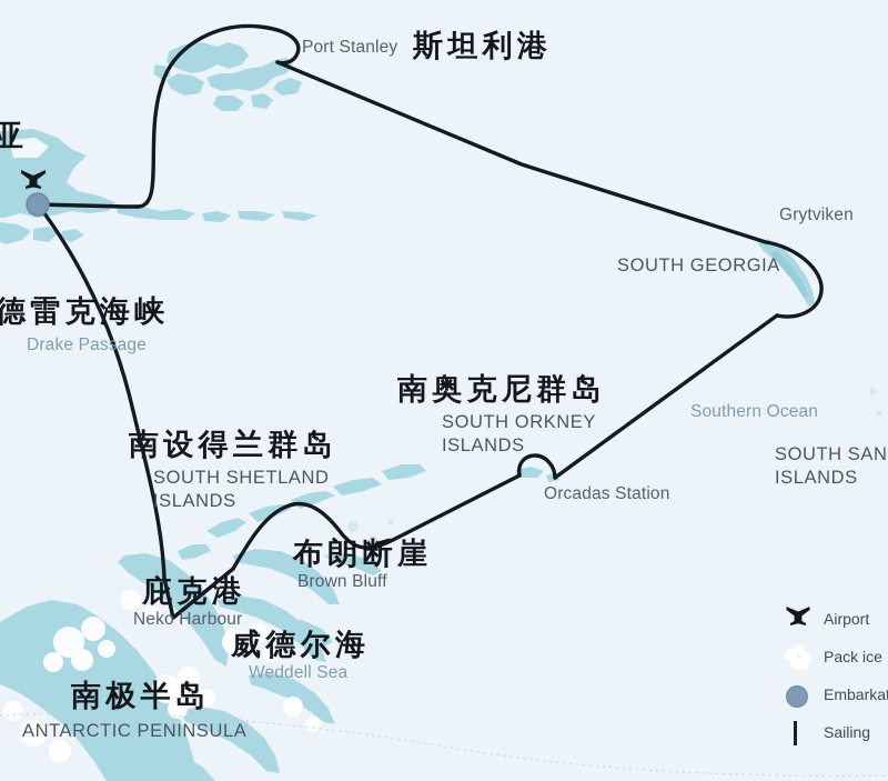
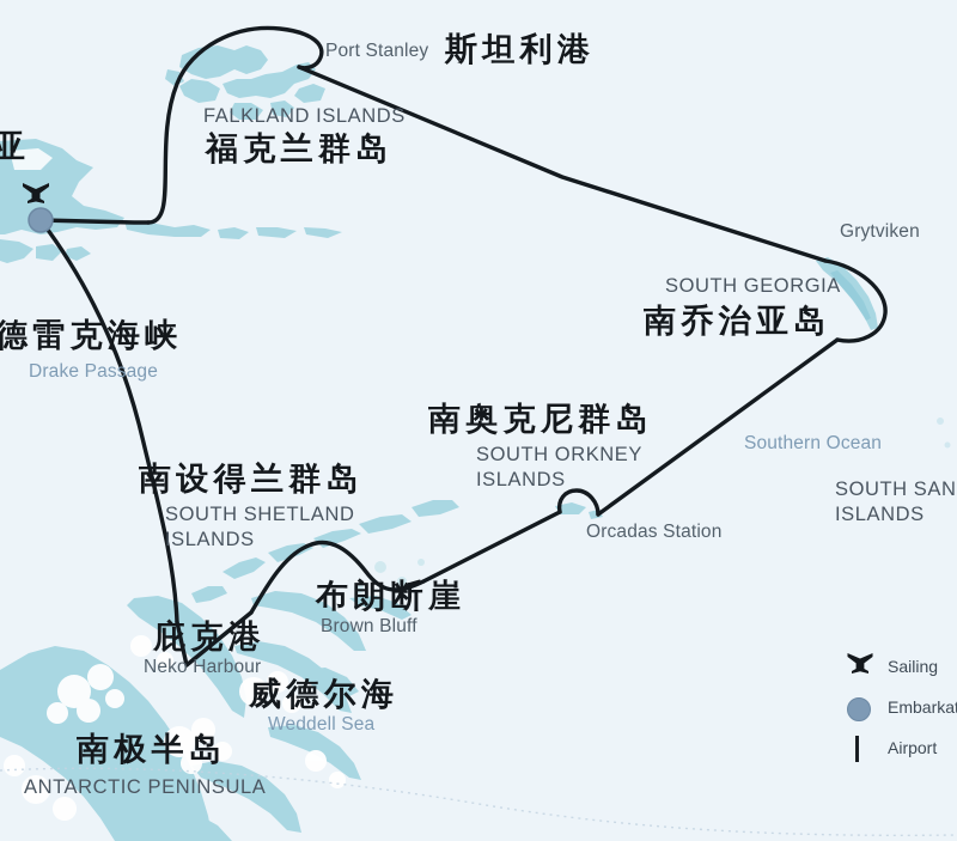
  亚
  Port Stanley
  斯坦利港
+ FALKLAND ISLANDS
+ 福克兰群岛
  Grytviken
  SOUTH GEORGIA
+ 南乔治亚岛
  德雷克海峡
  Drake Passage
  南奥克尼群岛
  SOUTH ORKNEY
  ISLANDS
  Orcadas Station
  Southern Ocean
  SOUTH SAN
  ISLANDS
  南设得兰群岛
  SOUTH SHETLAND
  ISLANDS
  布朗断崖
  Brown Bluff
  庇克港
  Neko Harbour
  威德尔海
  Weddell Sea
  南极半岛
  ANTARCTIC PENINSULA
- Airport
+ Sailing
- Pack ice
  Embarka
- Sailing
+ Airport
